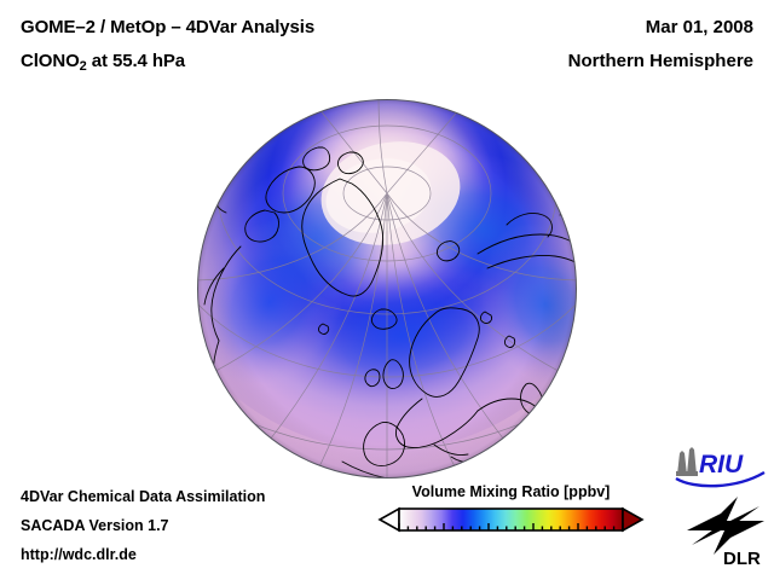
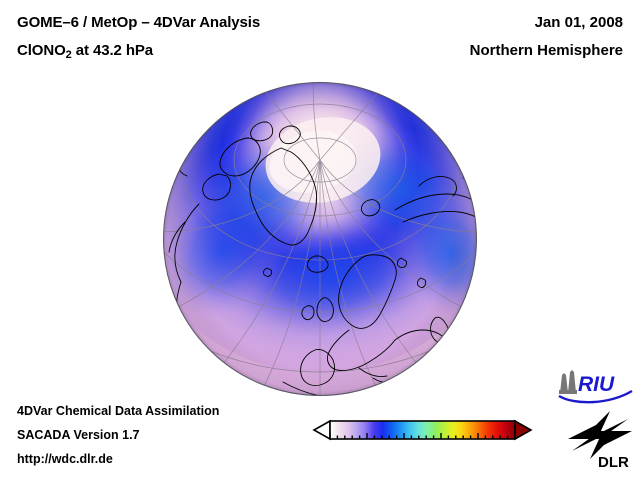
- GOME–2 / MetOp – 4DVar Analysis
+ GOME–6 / MetOp – 4DVar Analysis
- ClONO2 at 55.4 hPa
+ ClONO2 at 43.2 hPa
- Mar 01, 2008
+ Jan 01, 2008
  Northern Hemisphere
  4DVar Chemical Data Assimilation
  SACADA Version 1.7
  http://wdc.dlr.de
- Volume Mixing Ratio [ppbv]
  RIU
  DLR
